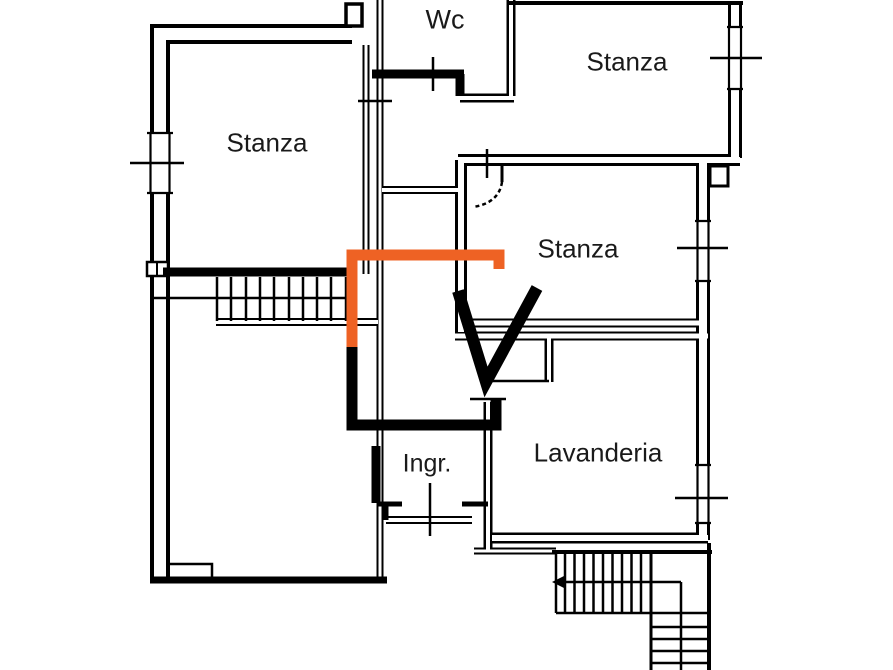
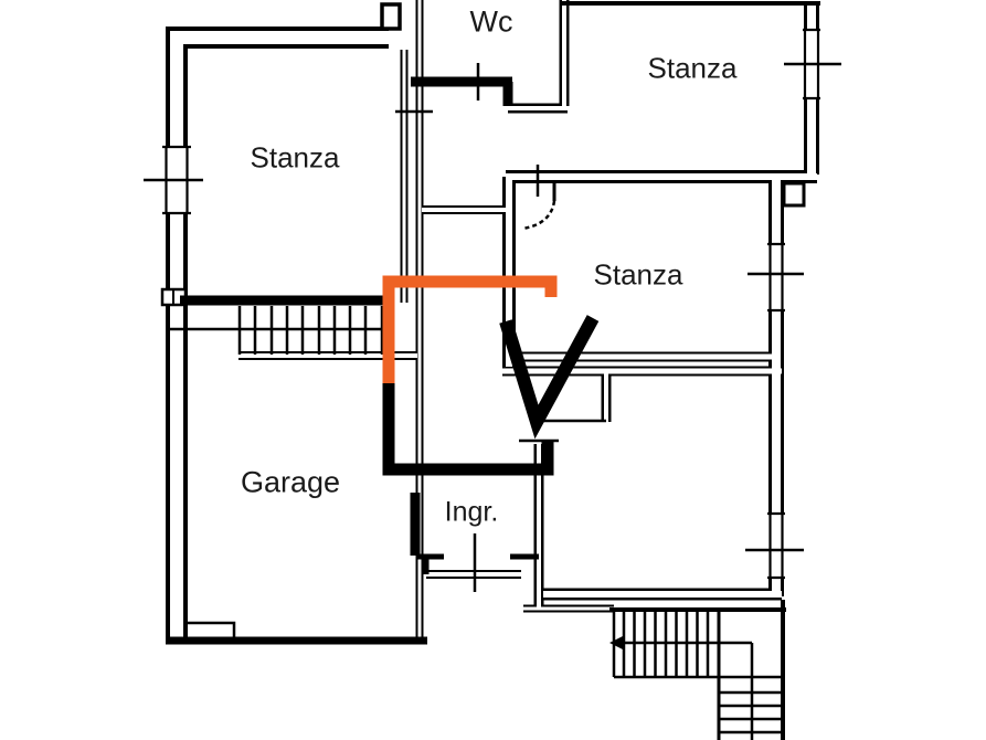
  Stanza
  Wc
  Stanza
  Stanza
+ Garage
  Ingr.
- Lavanderia
